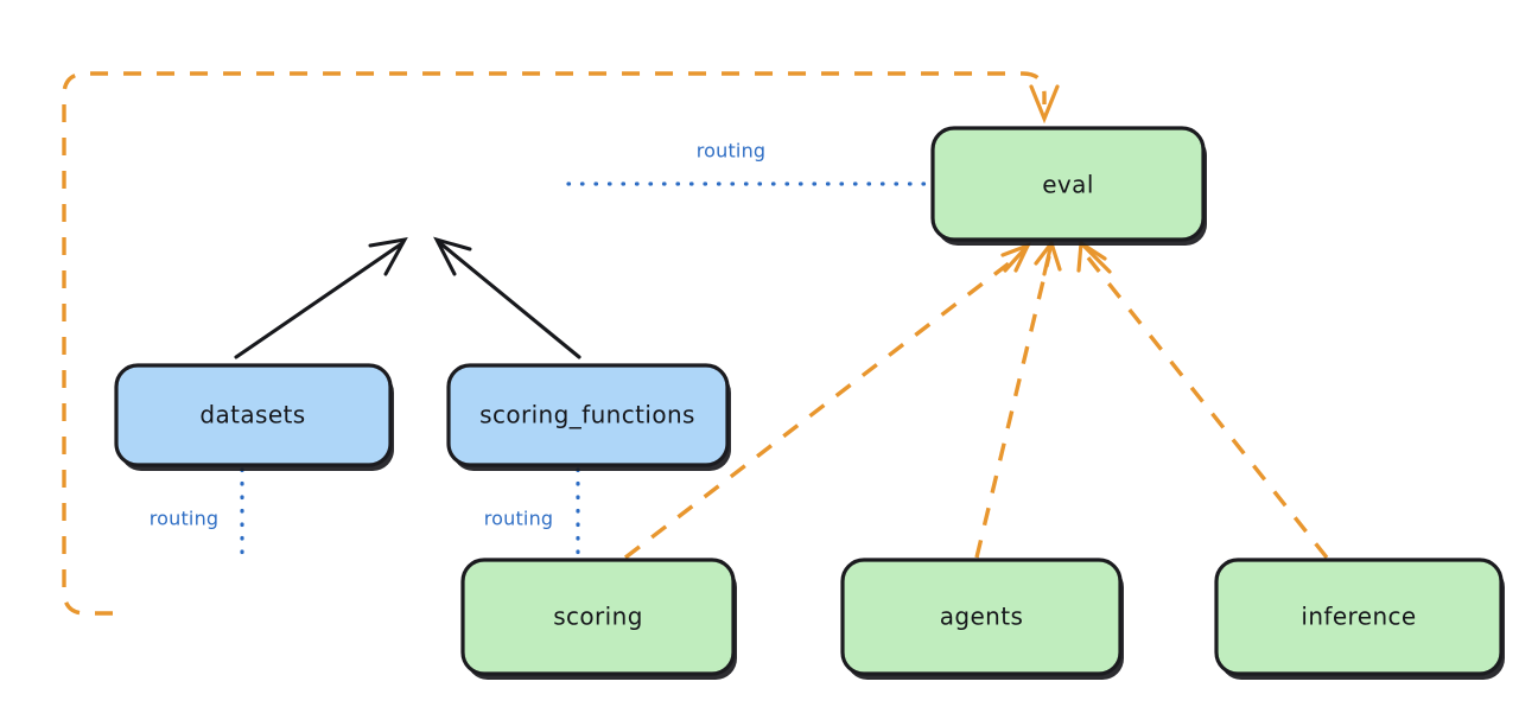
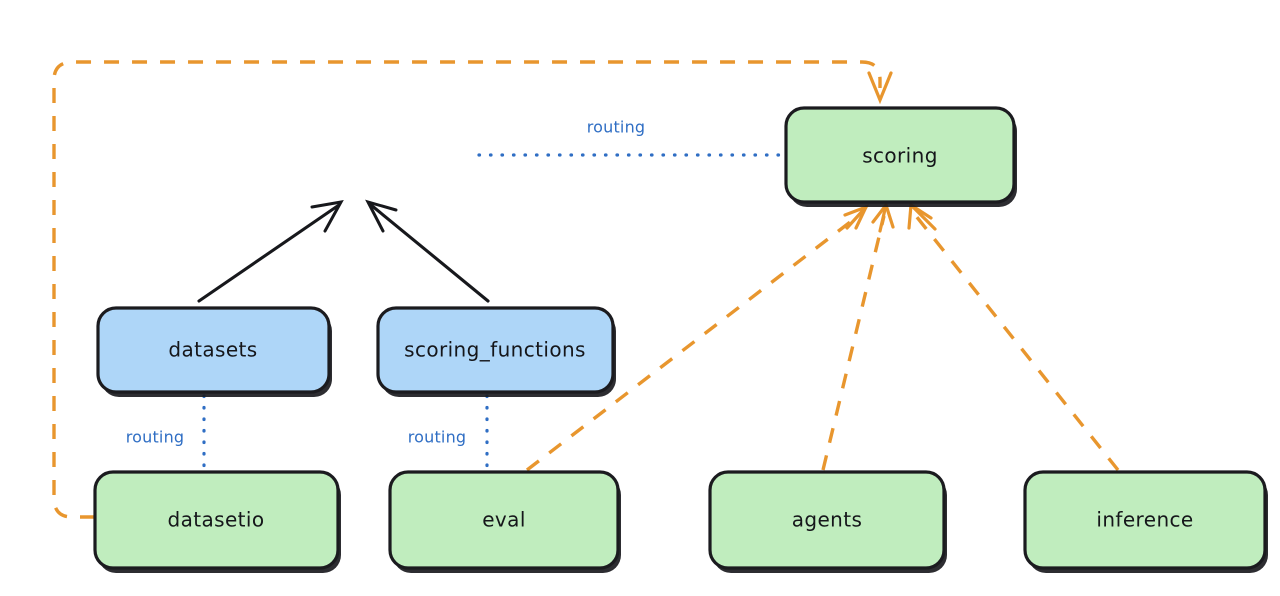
- eval
+ scoring
  datasets
  scoring_functions
+ datasetio
- scoring
+ eval
  agents
  inference
  routing
  routing
  routing
